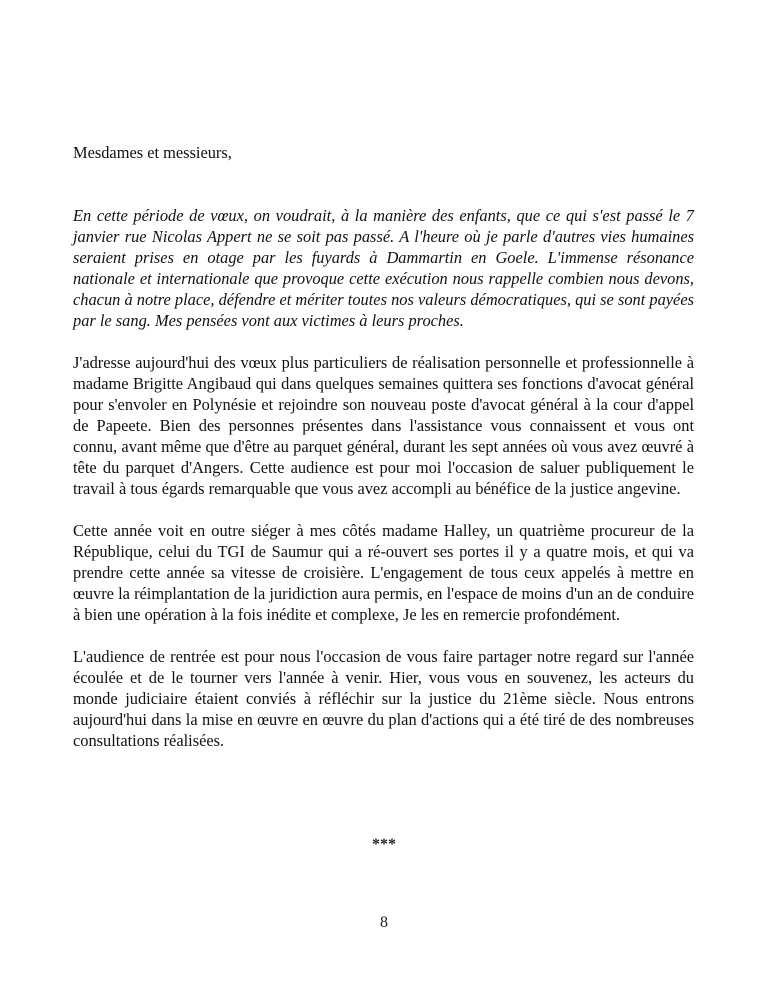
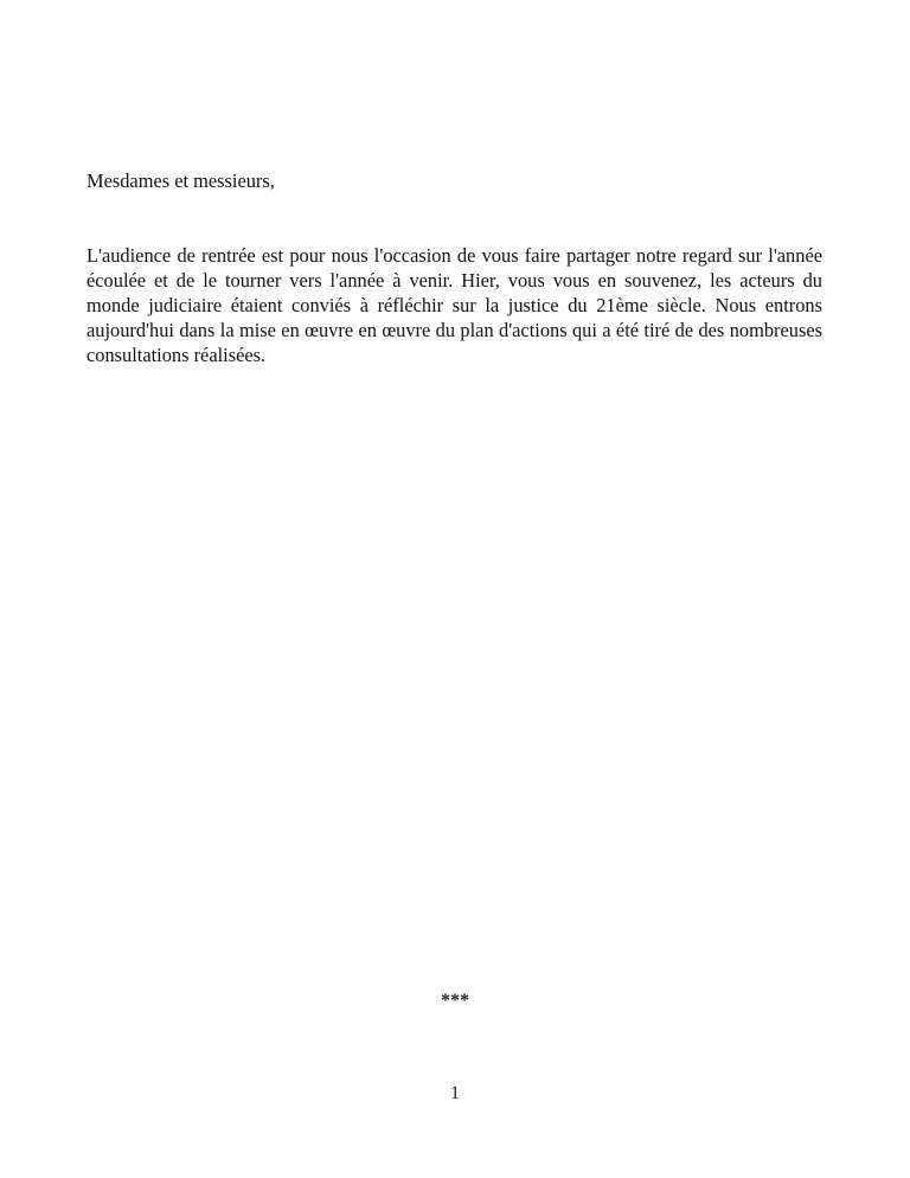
  Mesdames et messieurs,
- En cette période de vœux, on voudrait, à la manière des enfants, que ce qui s'est passé le 7 janvier rue Nicolas Appert ne se soit pas passé. A l'heure où je parle d'autres vies humaines seraient prises en otage par les fuyards à Dammartin en Goele. L'immense résonance nationale et internationale que provoque cette exécution nous rappelle combien nous devons, chacun à notre place, défendre et mériter toutes nos valeurs démocratiques, qui se sont payées par le sang. Mes pensées vont aux victimes à leurs proches.
- J'adresse aujourd'hui des vœux plus particuliers de réalisation personnelle et professionnelle à madame Brigitte Angibaud qui dans quelques semaines quittera ses fonctions d'avocat général pour s'envoler en Polynésie et rejoindre son nouveau poste d'avocat général à la cour d'appel de Papeete. Bien des personnes présentes dans l'assistance vous connaissent et vous ont connu, avant même que d'être au parquet général, durant les sept années où vous avez œuvré à tête du parquet d'Angers. Cette audience est pour moi l'occasion de saluer publiquement le travail à tous égards remarquable que vous avez accompli au bénéfice de la justice angevine.
- Cette année voit en outre siéger à mes côtés madame Halley, un quatrième procureur de la République, celui du TGI de Saumur qui a ré-ouvert ses portes il y a quatre mois, et qui va prendre cette année sa vitesse de croisière. L'engagement de tous ceux appelés à mettre en œuvre la réimplantation de la juridiction aura permis, en l'espace de moins d'un an de conduire à bien une opération à la fois inédite et complexe, Je les en remercie profondément.
  L'audience de rentrée est pour nous l'occasion de vous faire partager notre regard sur l'année écoulée et de le tourner vers l'année à venir. Hier, vous vous en souvenez, les acteurs du monde judiciaire étaient conviés à réfléchir sur la justice du 21ème siècle. Nous entrons aujourd'hui dans la mise en œuvre en œuvre du plan d'actions qui a été tiré de des nombreuses consultations réalisées.
  ***
- 8
+ 1
